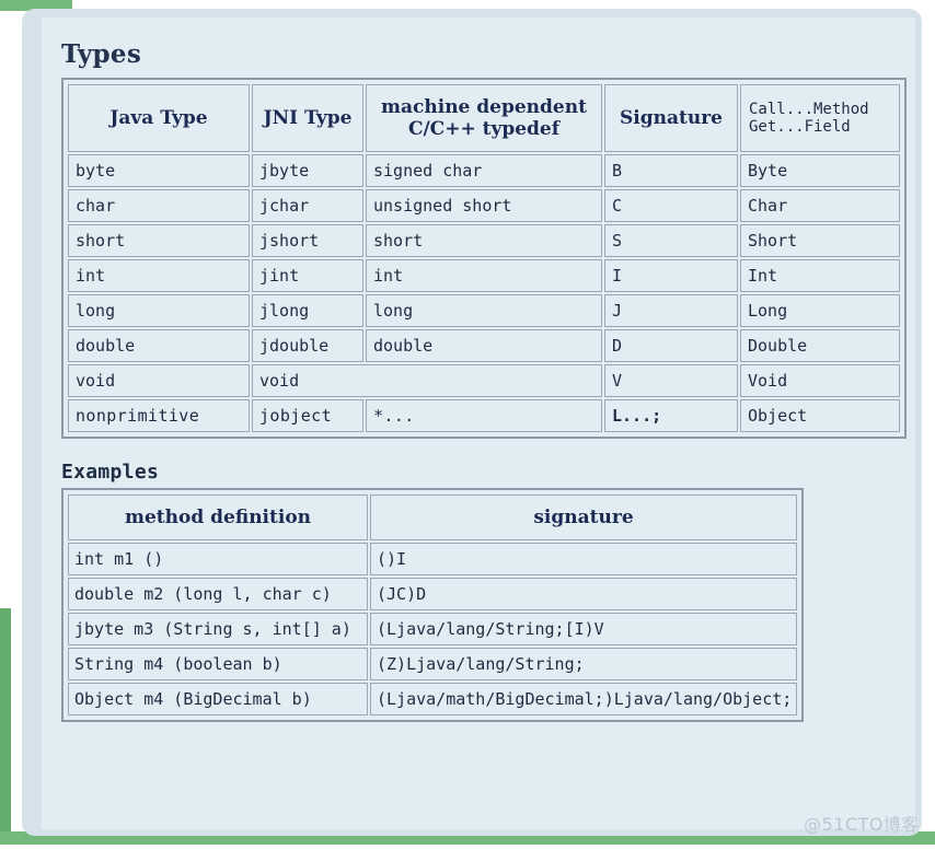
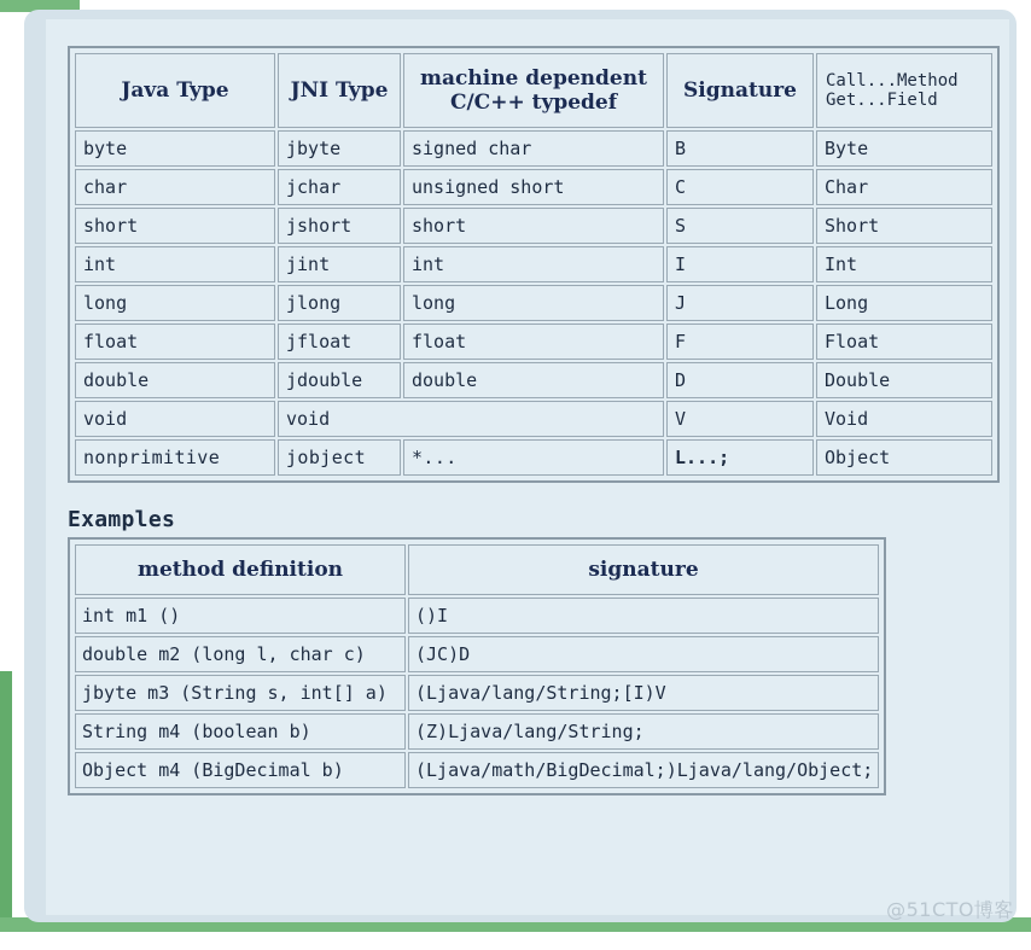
- Types
  Java Type	JNI Type	machine dependent C/C++ typedef	Signature	Call...Method Get...Field
  byte	jbyte	signed char	B	Byte
  char	jchar	unsigned short	C	Char
  short	jshort	short	S	Short
  int	jint	int	I	Int
  long	jlong	long	J	Long
+ float	jfloat	float	F	Float
  double	jdouble	double	D	Double
  void	void	V	Void
  nonprimitive	jobject	*...	L...;	Object
  Examples
  method definition	signature
  int m1 ()	()I
  double m2 (long l, char c)	(JC)D
  jbyte m3 (String s, int[] a)	(Ljava/lang/String;[I)V
  String m4 (boolean b)	(Z)Ljava/lang/String;
  Object m4 (BigDecimal b)	(Ljava/math/BigDecimal;)Ljava/lang/Object;
  @51CTO博客
